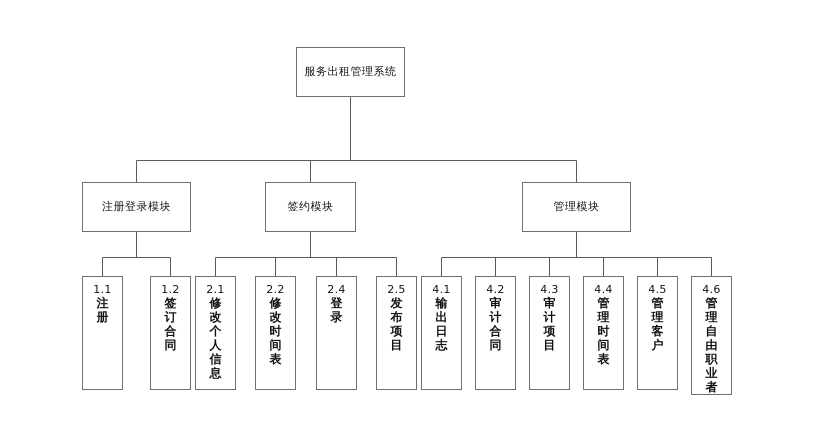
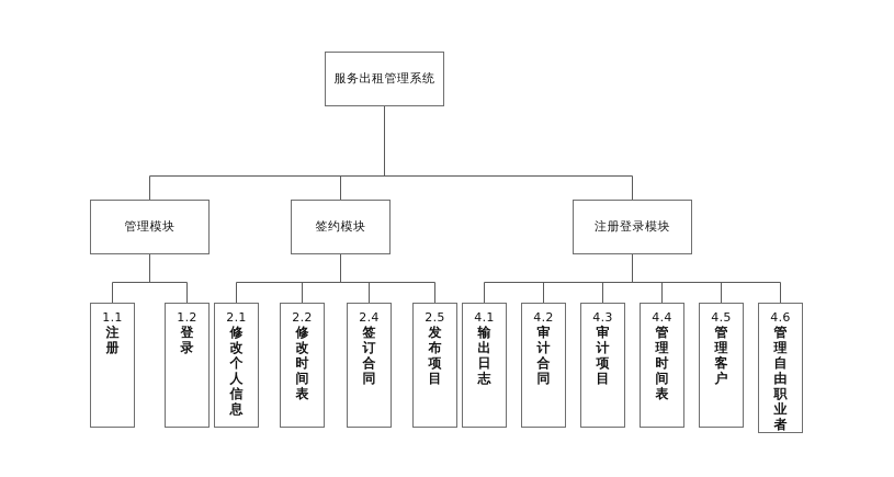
  服务出租管理系统
- 注册登录模块
+ 管理模块
  签约模块
- 管理模块
+ 注册登录模块
  1.1
  注册
  1.2
- 签订合同
+ 登录
  2.1
  修改个人信息
  2.2
  修改时间表
  2.4
- 登录
+ 签订合同
  2.5
  发布项目
  4.1
  输出日志
  4.2
  审计合同
  4.3
  审计项目
  4.4
  管理时间表
  4.5
  管理客户
  4.6
  管理自由职业者
